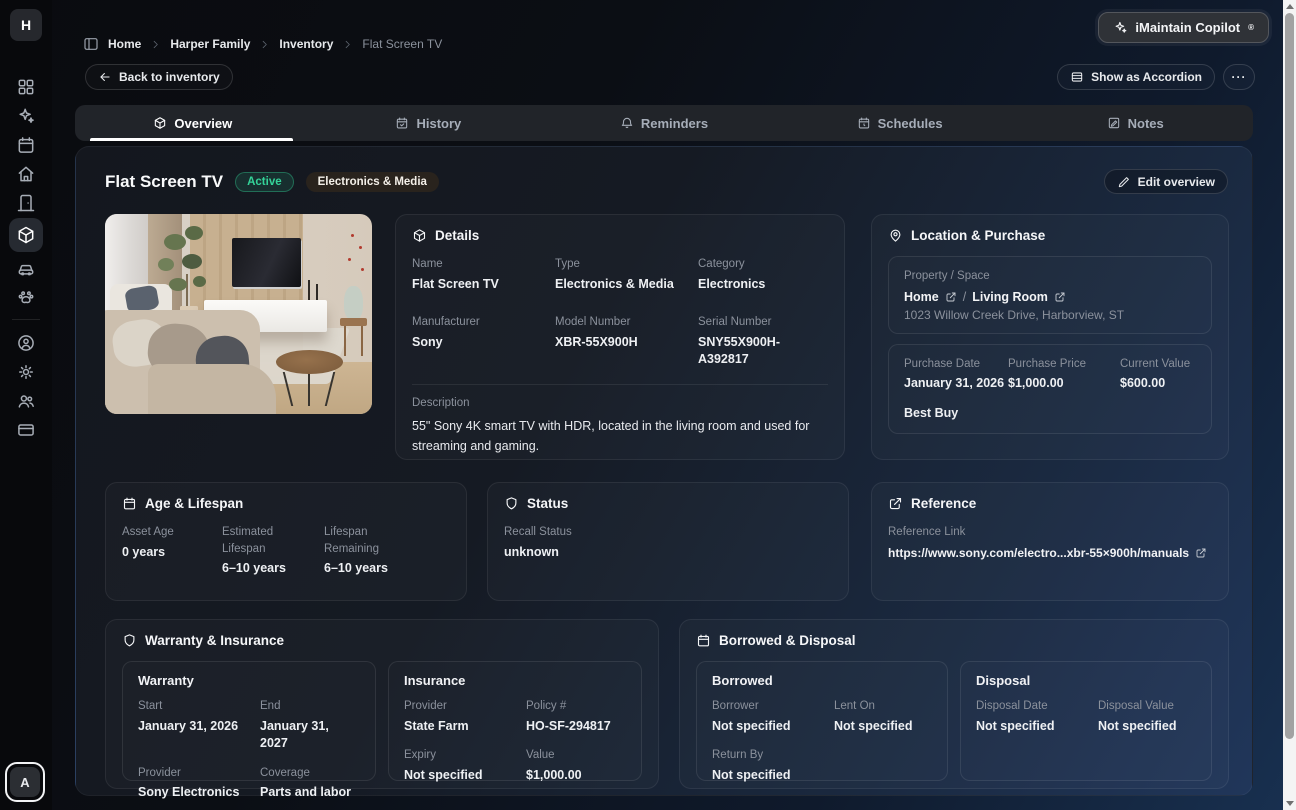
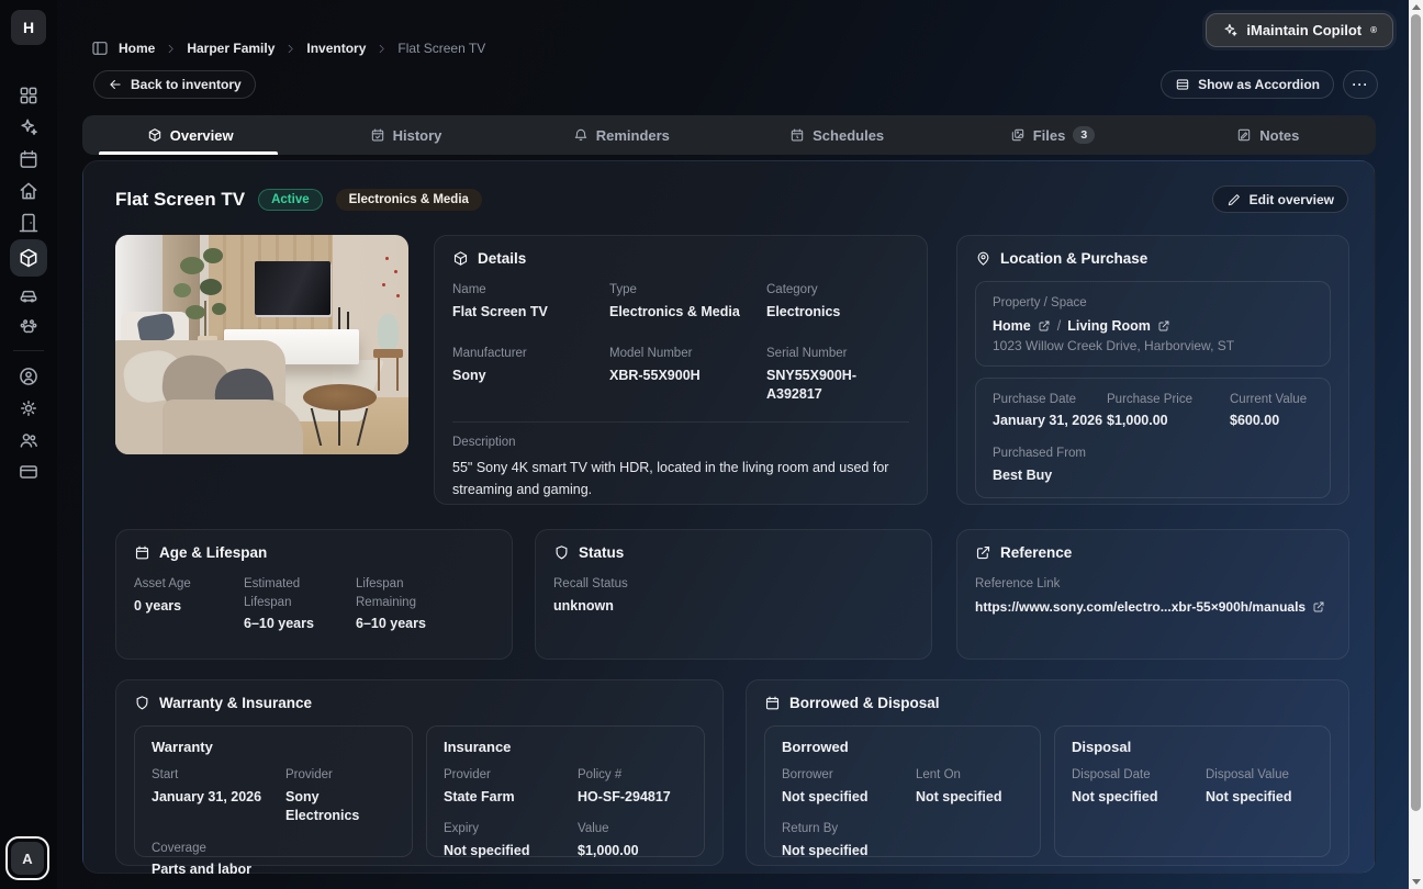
  H
  A
  iMaintain Copilot
  ®
  Home
  Harper Family
  Inventory
  Flat Screen TV
  Back to inventory
  Show as Accordion
  ···
  Overview
  History
  Reminders
  Schedules
+ Files
+ 3
  Notes
  Flat Screen TV
  Active
  Electronics & Media
  Edit overview
  Details
  Name
  Flat Screen TV
  Type
  Electronics & Media
  Category
  Electronics
  Manufacturer
  Sony
  Model Number
  XBR-55X900H
  Serial Number
  SNY55X900H-A392817
  Description
  55" Sony 4K smart TV with HDR, located in the living room and used for streaming and gaming.
  Location & Purchase
  Property / Space
  Home
  /
  Living Room
  1023 Willow Creek Drive, Harborview, ST
  Purchase Date
  January 31, 2026
  Purchase Price
  $1,000.00
  Current Value
  $600.00
+ Purchased From
  Best Buy
  Age & Lifespan
  Asset Age
  0 years
  Estimated Lifespan
  6–10 years
  Lifespan Remaining
  6–10 years
  Status
  Recall Status
  unknown
  Reference
  Reference Link
  https://www.sony.com/electro...xbr-55×900h/manuals
  Warranty & Insurance
  Warranty
  Start
  January 31, 2026
- End
- January 31, 2027
  Provider
  Sony Electronics
  Coverage
  Parts and labor
  Insurance
  Provider
  State Farm
  Policy #
  HO-SF-294817
  Expiry
  Not specified
  Value
  $1,000.00
  Borrowed & Disposal
  Borrowed
  Borrower
  Not specified
  Lent On
  Not specified
  Return By
  Not specified
  Disposal
  Disposal Date
  Not specified
  Disposal Value
  Not specified
